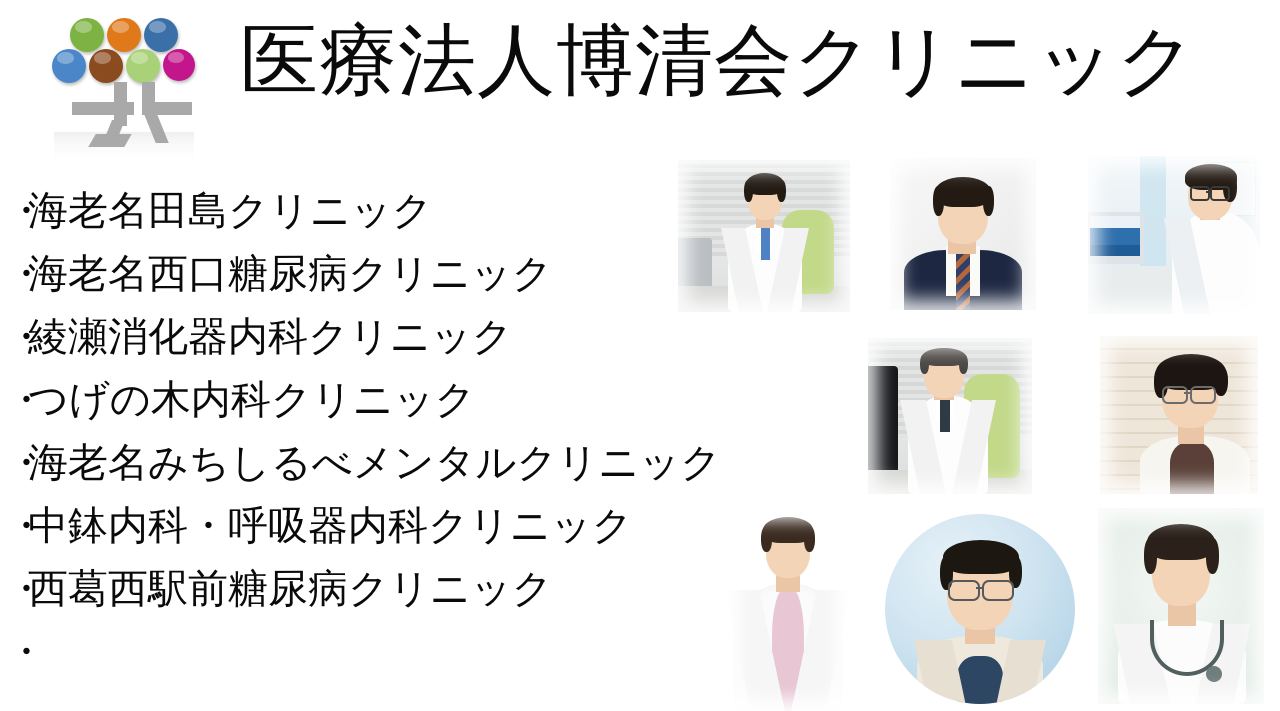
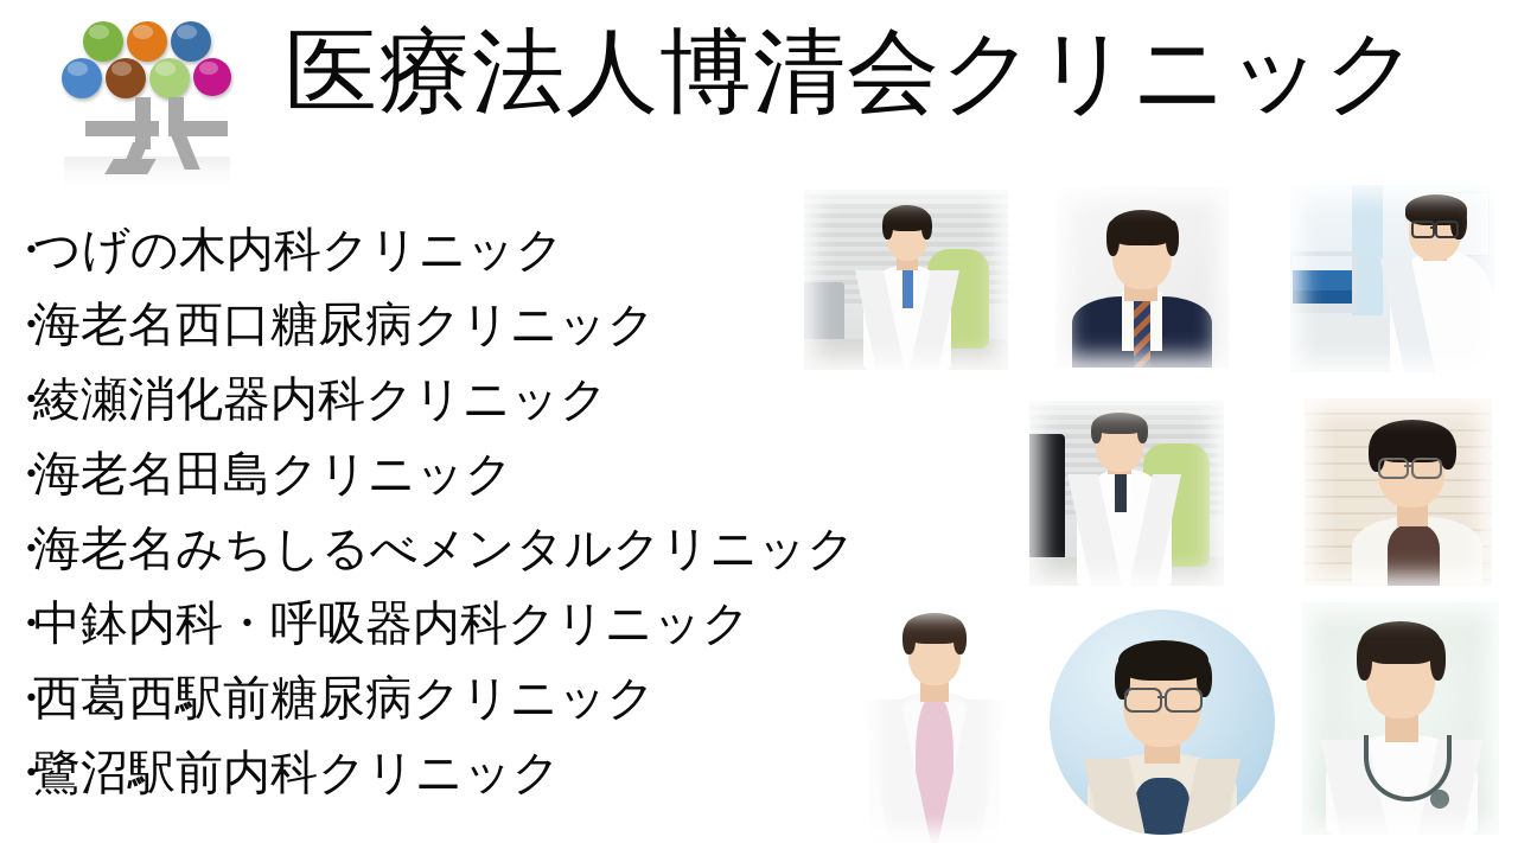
  医療法人博清会クリニック
  ・
- 海老名田島クリニック
+ つげの木内科クリニック
  ・
  海老名西口糖尿病クリニック
  ・
  綾瀬消化器内科クリニック
  ・
- つげの木内科クリニック
+ 海老名田島クリニック
  ・
  海老名みちしるべメンタルクリニック
  ・
  中鉢内科・呼吸器内科クリニック
  ・
  西葛西駅前糖尿病クリニック
  ・
+ 鷺沼駅前内科クリニック
